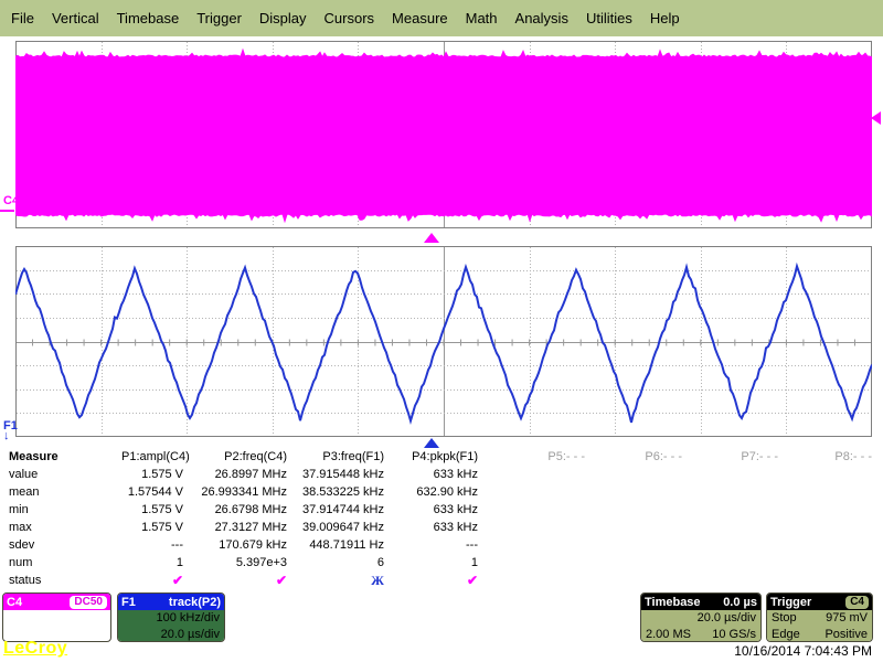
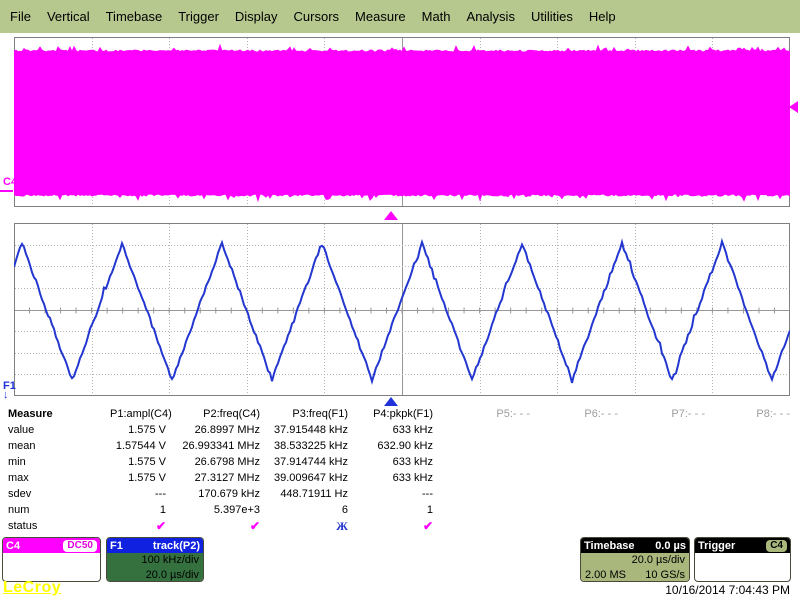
  File
  Vertical
  Timebase
  Trigger
  Display
  Cursors
  Measure
  Math
  Analysis
  Utilities
  Help
  C4
  F1
  ↓
  Measure
  P1:ampl(C4
  P2:freq(C4)
  P3:freq(F1)
  P4:pkpk(F1)
  P5:- - -
  P6:- - -
  P7:- - -
  P8:- - -
  value
  1.575 V
  26.8997 MHz
  37.915448 kHz
  633 kHz
  mean
  1.57544 V
  26.993341 MHz
  38.533225 kHz
  632.90 kHz
  min
  1.575 V
  26.6798 MHz
  37.914744 kHz
  633 kHz
  max
  1.575 V
  27.3127 MHz
  39.009647 kHz
  633 kHz
  sdev
  ---
  170.679 kHz
  448.71911 Hz
  ---
  num
  1
  5.397e+3
  6
  1
  status
  ✔
  ✔
  Ж
  ✔
  C4
  DC50
  F1
  track(P2)
  100 kHz/div
  20.0 µs/div
  Timebase
  0.0 µs
  20.0 µs/div
  2.00 MS
  10 GS/s
  Trigger
  C4
- Stop
- 975 mV
- Edge
- Positive
  LeCroy
  10/16/2014 7:04:43 PM
